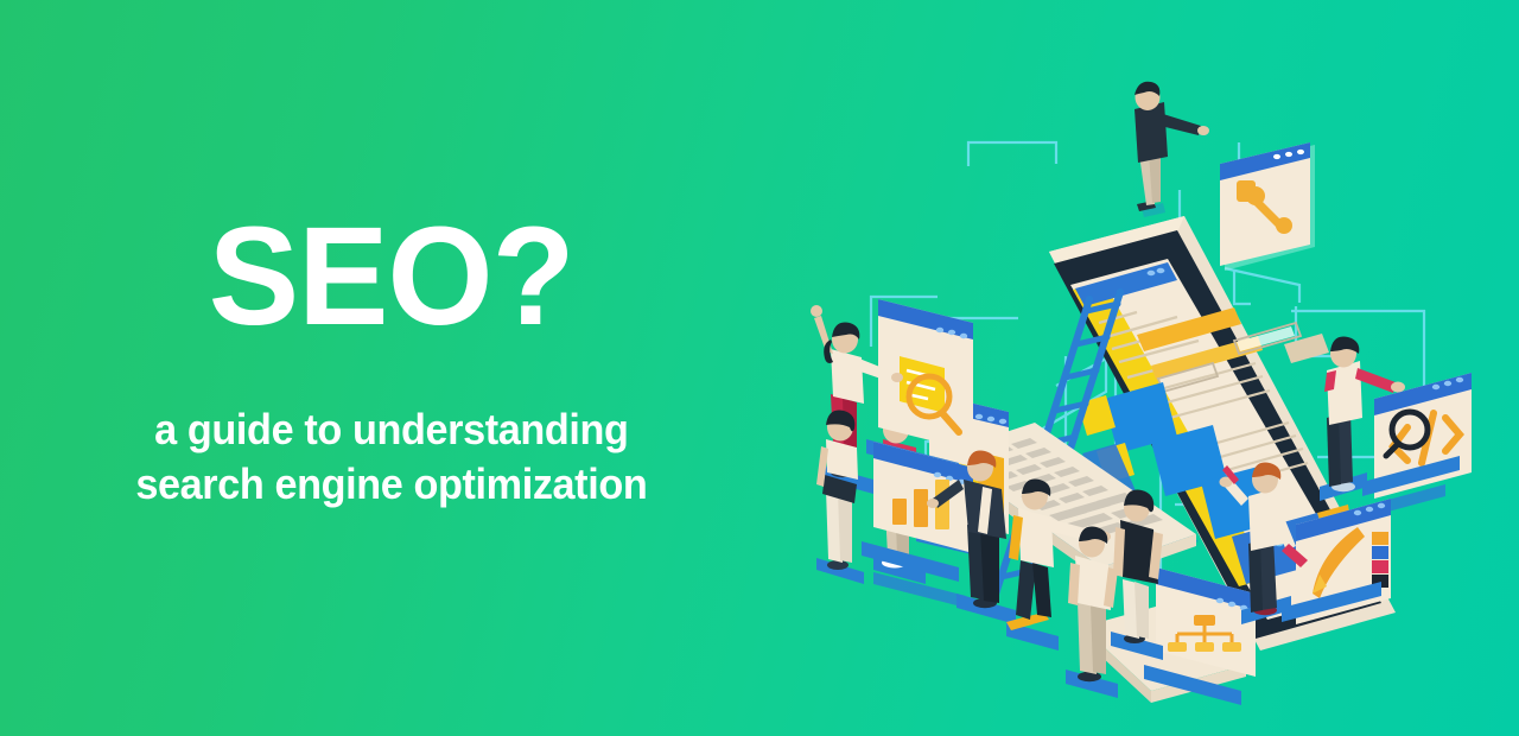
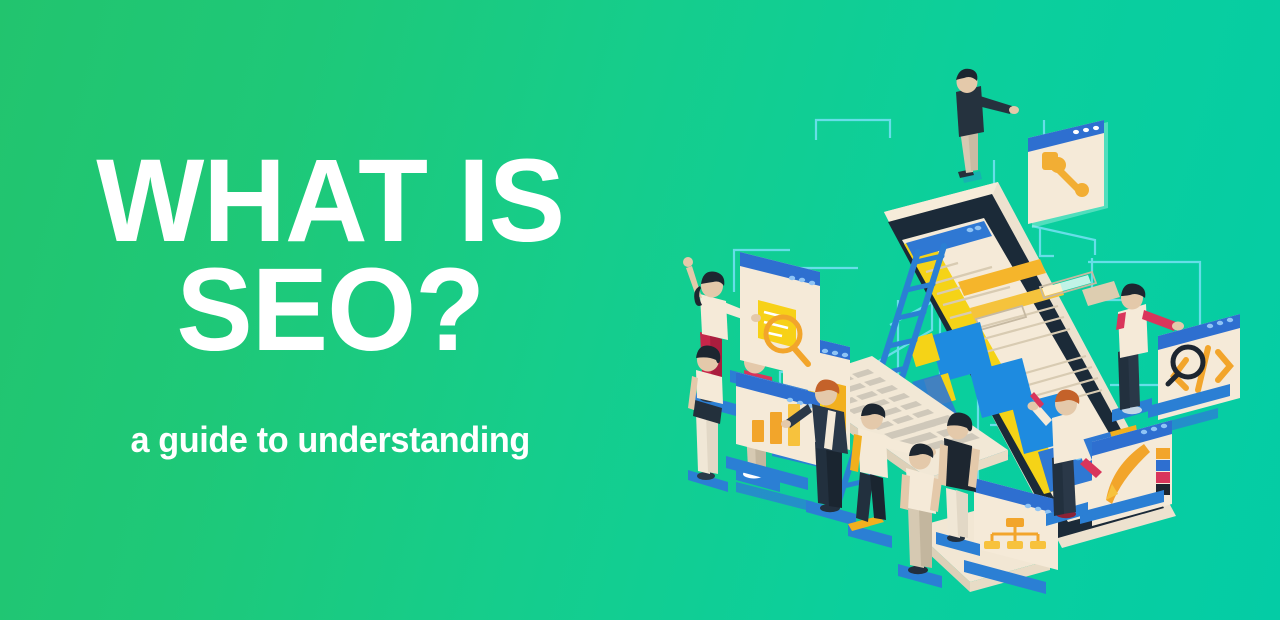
+ WHAT IS
  SEO?
  a guide to understanding
- search engine optimization
